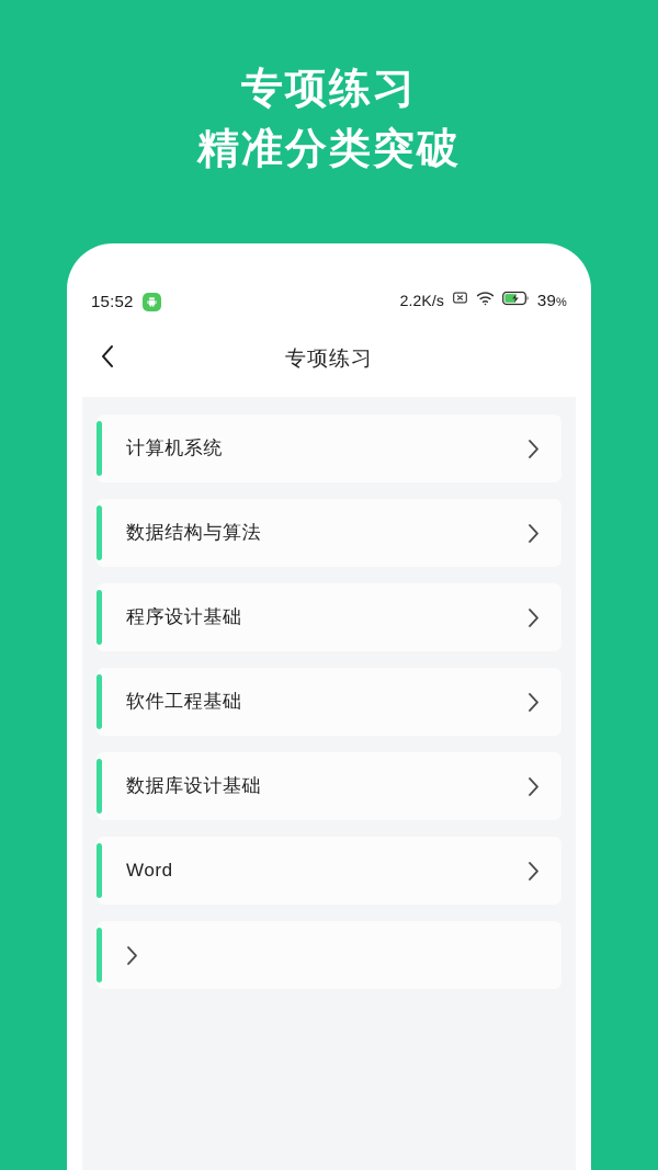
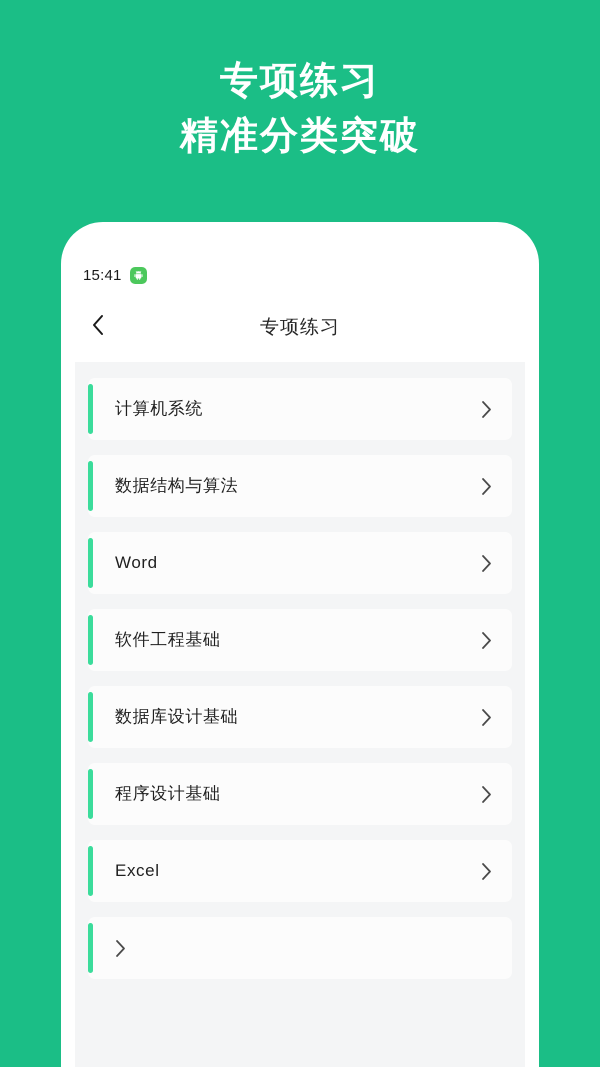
  专项练习
  精准分类突破
- 15:52
+ 15:41
- 2.2K/s
- 39%
  专项练习
  计算机系统
  数据结构与算法
- 程序设计基础
+ Word
  软件工程基础
  数据库设计基础
- Word
+ 程序设计基础
+ Excel
